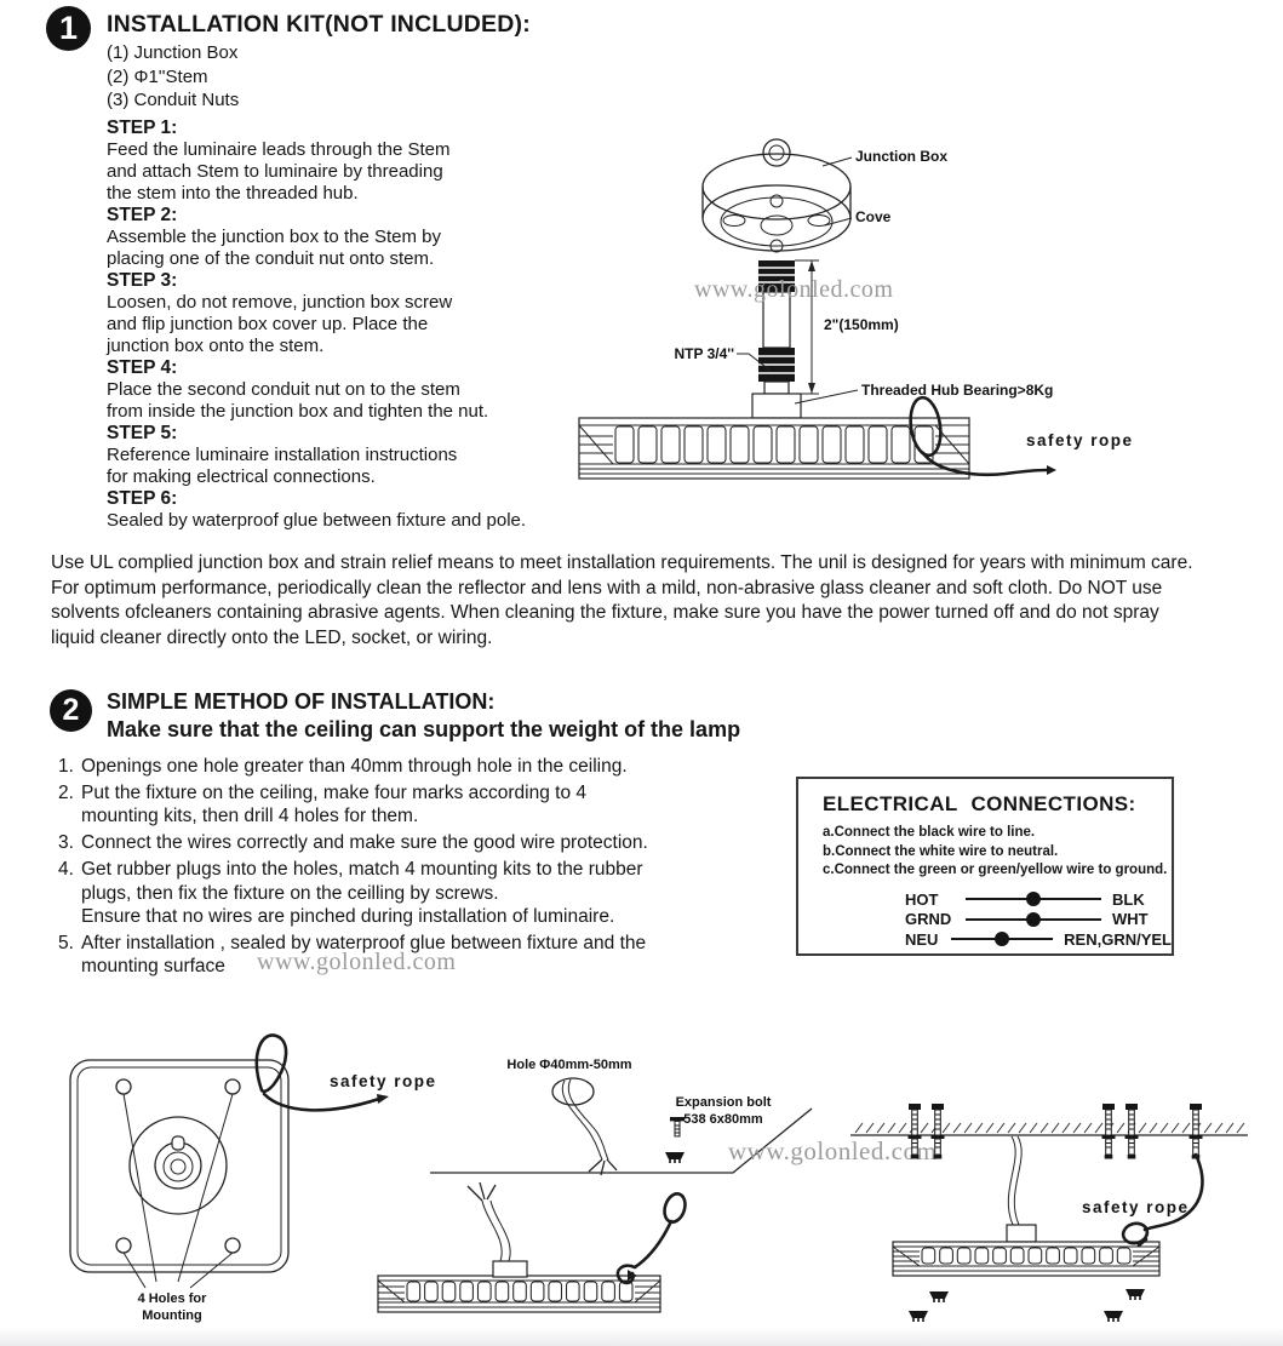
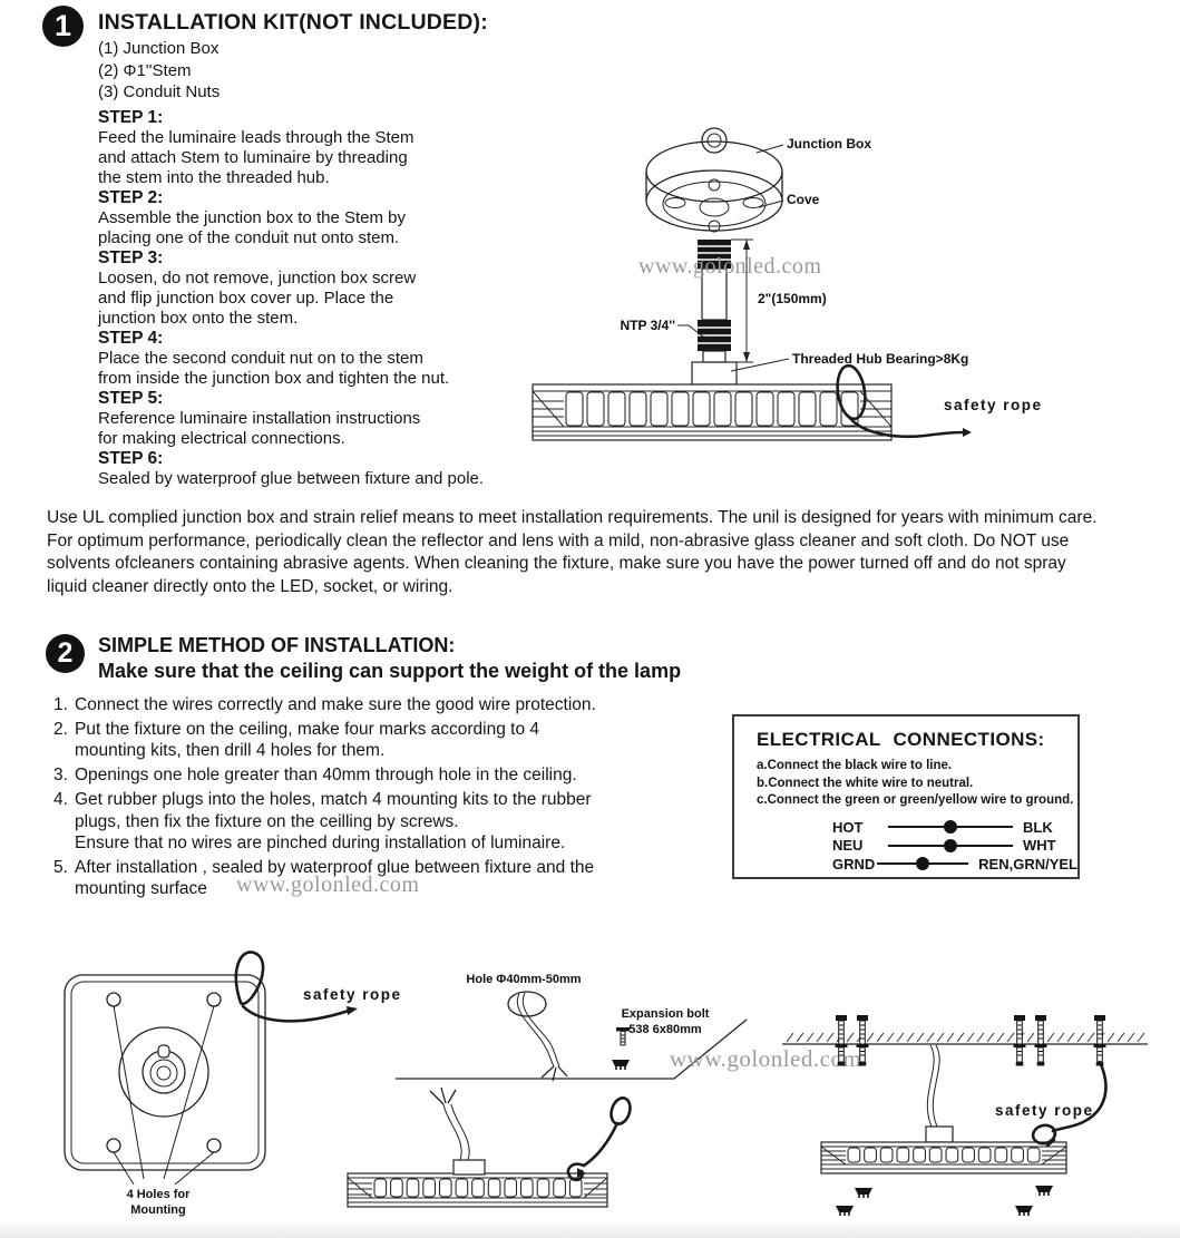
  1
  INSTALLATION KIT(NOT INCLUDED):
  (1) Junction Box
  (2) Φ1''Stem
  (3) Conduit Nuts
  STEP 1:
  Feed the luminaire leads through the Stem
  and attach Stem to luminaire by threading
  the stem into the threaded hub.
  STEP 2:
  Assemble the junction box to the Stem by
  placing one of the conduit nut onto stem.
  STEP 3:
  Loosen, do not remove, junction box screw
  and flip junction box cover up. Place the
  junction box onto the stem.
  STEP 4:
  Place the second conduit nut on to the stem
  from inside the junction box and tighten the nut.
  STEP 5:
  Reference luminaire installation instructions
  for making electrical connections.
  STEP 6:
  Sealed by waterproof glue between fixture and pole.
  Junction Box
  Cove
  2"(150mm)
  NTP 3/4''
  Threaded Hub Bearing>8Kg
  safety rope
  www.golonled.com
  Use UL complied junction box and strain relief means to meet installation requirements. The unil is designed for years with minimum care.
  For optimum performance, periodically clean the reflector and lens with a mild, non-abrasive glass cleaner and soft cloth. Do NOT use
  solvents ofcleaners containing abrasive agents. When cleaning the fixture, make sure you have the power turned off and do not spray
  liquid cleaner directly onto the LED, socket, or wiring.
  2
  SIMPLE METHOD OF INSTALLATION:
  Make sure that the ceiling can support the weight of the lamp
  1.
- Openings one hole greater than 40mm through hole in the ceiling.
+ Connect the wires correctly and make sure the good wire protection.
  2.
  Put the fixture on the ceiling, make four marks according to 4
  mounting kits, then drill 4 holes for them.
  3.
- Connect the wires correctly and make sure the good wire protection.
+ Openings one hole greater than 40mm through hole in the ceiling.
  4.
  Get rubber plugs into the holes, match 4 mounting kits to the rubber
  plugs, then fix the fixture on the ceilling by screws.
  Ensure that no wires are pinched during installation of luminaire.
  5.
  After installation , sealed by waterproof glue between fixture and the
  mounting surface
  www.golonled.com
  ELECTRICAL CONNECTIONS:
  a.Connect the black wire to line.
  b.Connect the white wire to neutral.
  c.Connect the green or green/yellow wire to ground.
  HOT
  BLK
- GRND
+ NEU
  WHT
- NEU
+ GRND
  REN,GRN/YEL
  4 Holes for
  Mounting
  safety rope
  Hole Φ40mm-50mm
  Expansion bolt
  538 6x80mm
  www.golonled.com
  safety rope
